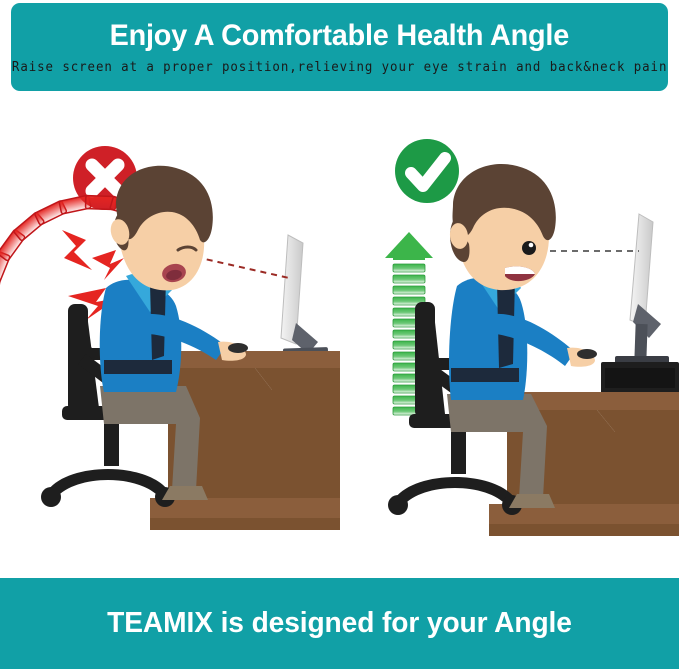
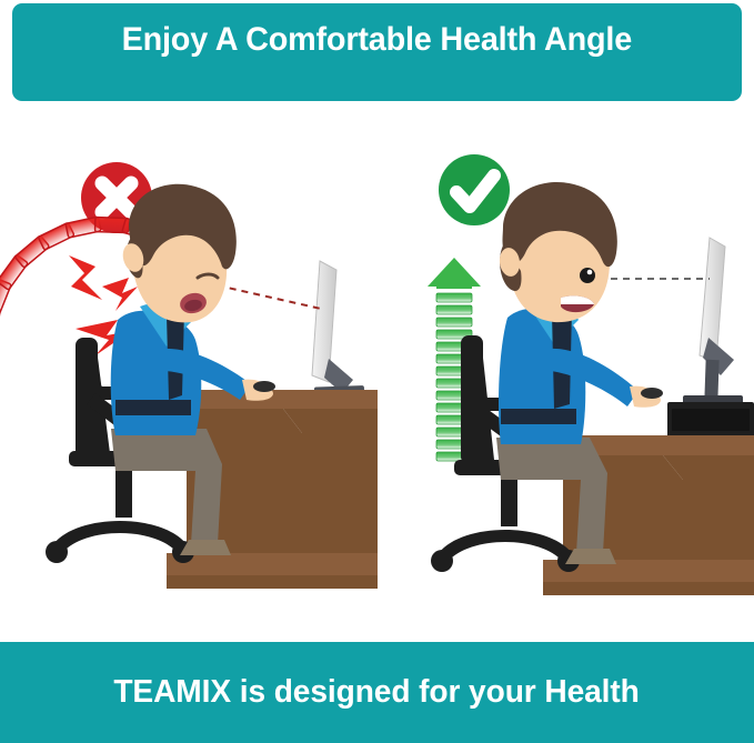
  Enjoy A Comfortable Health Angle
- Raise screen at a proper position,relieving your eye strain and back&neck pain
- TEAMIX is designed for your Angle
+ TEAMIX is designed for your Health
